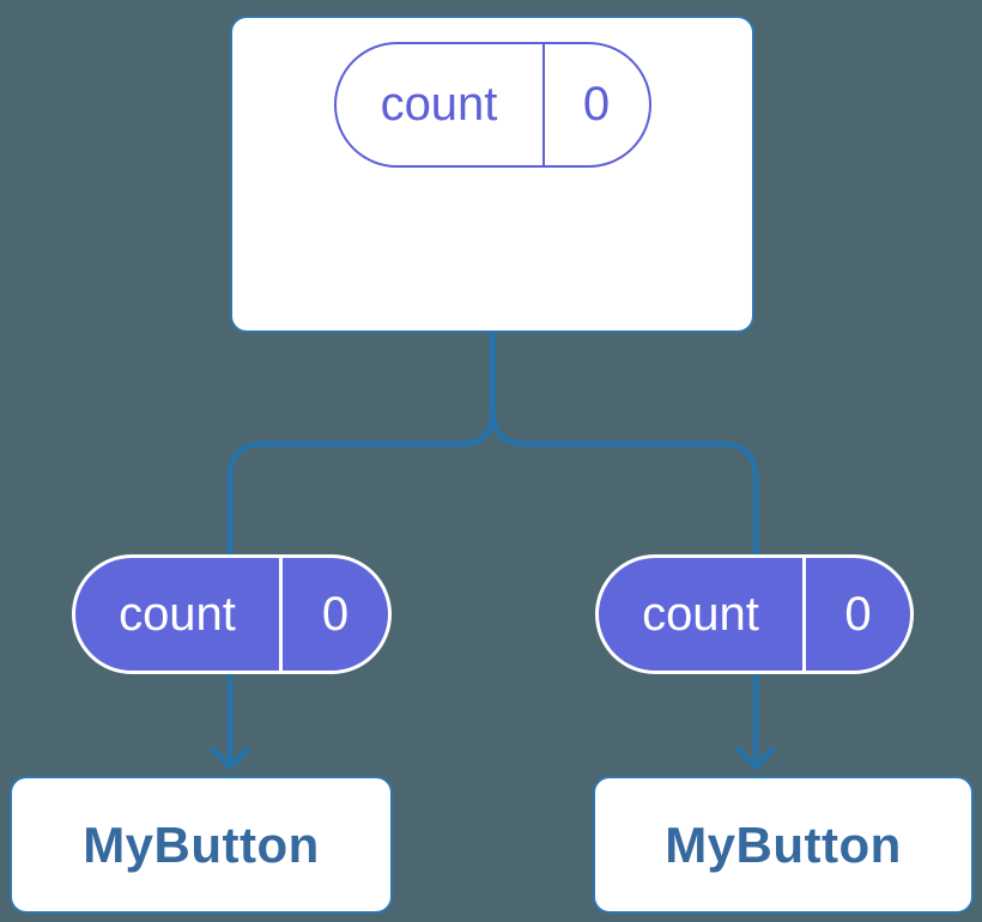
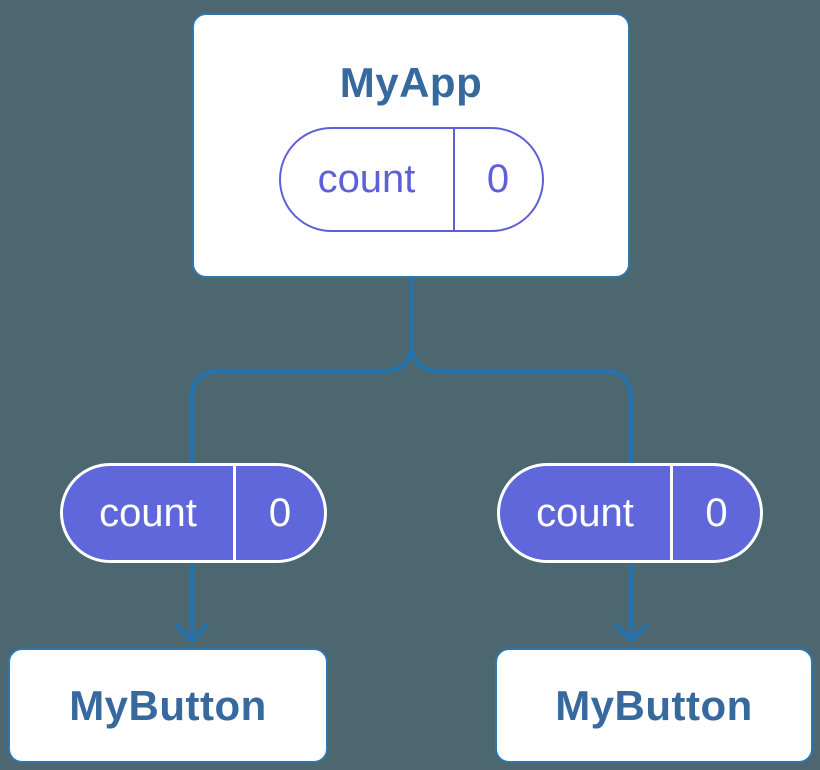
+ MyApp
  count
  0
  count
  0
  count
  0
  MyButton
  MyButton
